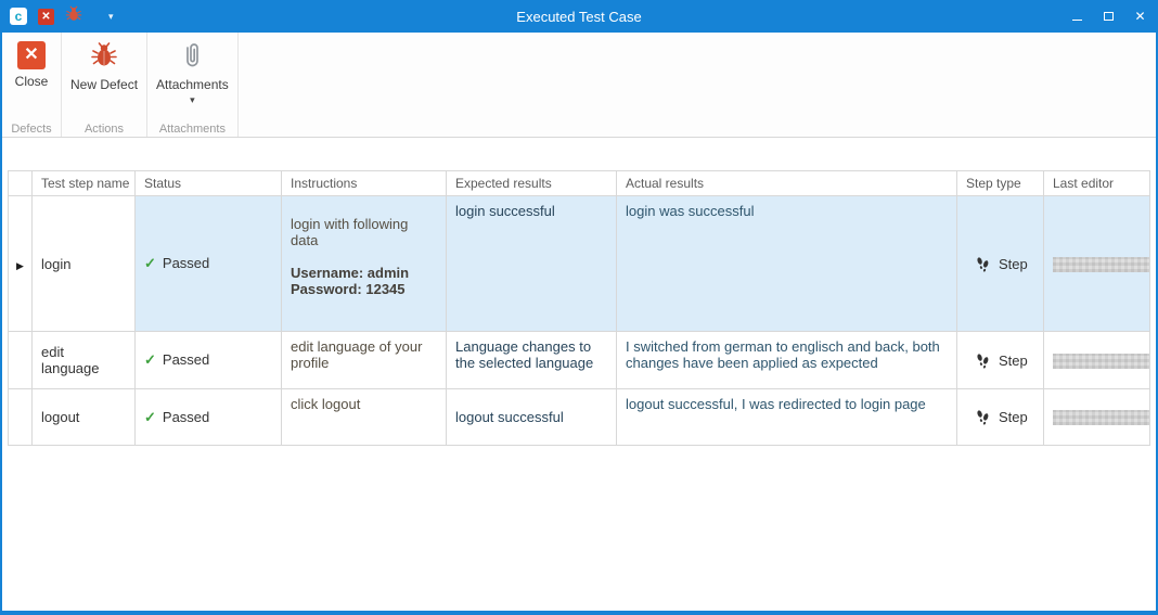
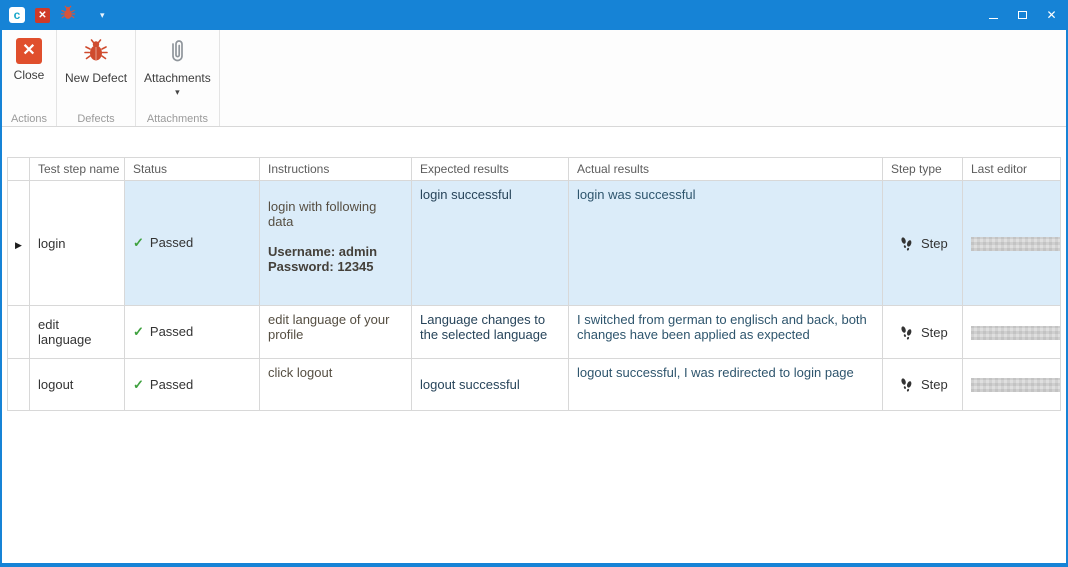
  c
  ✕
  ▾
- Executed Test Case
  ✕
  ✕
  Close
- Defects
+ Actions
  New Defect
- Actions
+ Defects
  Attachments
  ▾
  Attachments
  	Test step name	Status	Instructions	Expected results	Actual results	Step type	Last editor
  ▶	login	✓ Passed	login with following data Username: admin Password: 12345	login successful	login was successful	Step
  	edit language	✓ Passed	edit language of your profile	Language changes to the selected language	I switched from german to englisch and back, both changes have been applied as expected	Step
  	logout	✓ Passed	click logout	logout successful	logout successful, I was redirected to login page	Step
